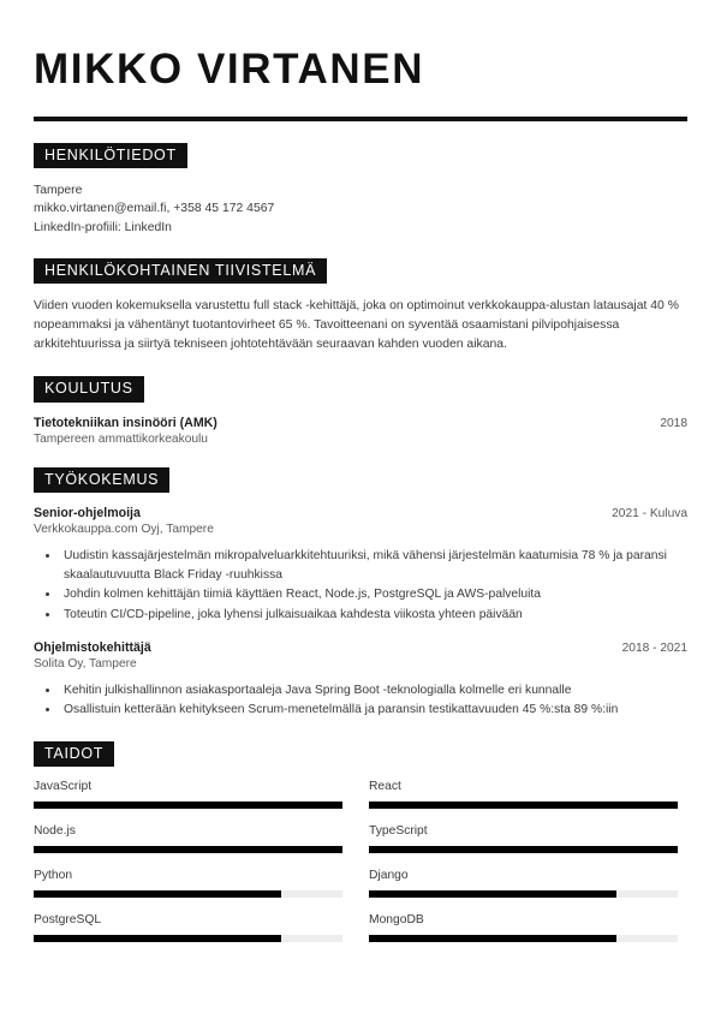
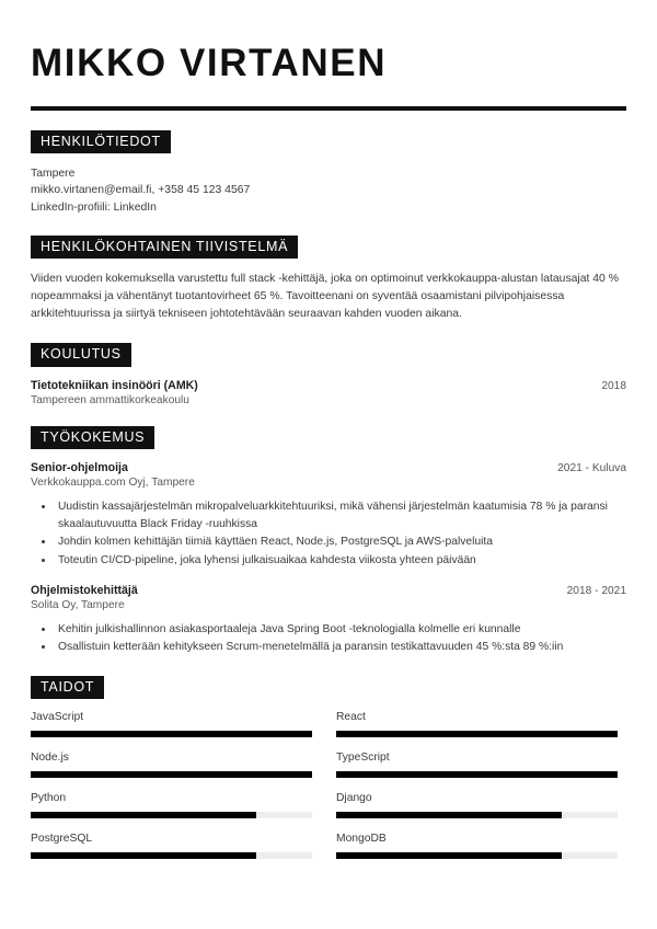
  MIKKO VIRTANEN
  HENKILÖTIEDOT
  Tampere
- mikko.virtanen@email.fi, +358 45 172 4567
+ mikko.virtanen@email.fi, +358 45 123 4567
  LinkedIn-profiili: LinkedIn
  HENKILÖKOHTAINEN TIIVISTELMÄ
  Viiden vuoden kokemuksella varustettu full stack -kehittäjä, joka on optimoinut verkkokauppa-alustan latausajat 40 % nopeammaksi ja vähentänyt tuotantovirheet 65 %. Tavoitteenani on syventää osaamistani pilvipohjaisessa arkkitehtuurissa ja siirtyä tekniseen johtotehtävään seuraavan kahden vuoden aikana.
  KOULUTUS
  Tietotekniikan insinööri (AMK)
  2018
  Tampereen ammattikorkeakoulu
  TYÖKOKEMUS
  Senior-ohjelmoija
  2021 - Kuluva
  Verkkokauppa.com Oyj, Tampere
  Uudistin kassajärjestelmän mikropalveluarkkitehtuuriksi, mikä vähensi järjestelmän kaatumisia 78 % ja paransi skaalautuvuutta Black Friday -ruuhkissa
  Johdin kolmen kehittäjän tiimiä käyttäen React, Node.js, PostgreSQL ja AWS-palveluita
  Toteutin CI/CD-pipeline, joka lyhensi julkaisuaikaa kahdesta viikosta yhteen päivään
  Ohjelmistokehittäjä
  2018 - 2021
  Solita Oy, Tampere
  Kehitin julkishallinnon asiakasportaaleja Java Spring Boot -teknologialla kolmelle eri kunnalle
  Osallistuin ketterään kehitykseen Scrum-menetelmällä ja paransin testikattavuuden 45 %:sta 89 %:iin
  TAIDOT
  JavaScript
  React
  Node.js
  TypeScript
  Python
  Django
  PostgreSQL
  MongoDB
